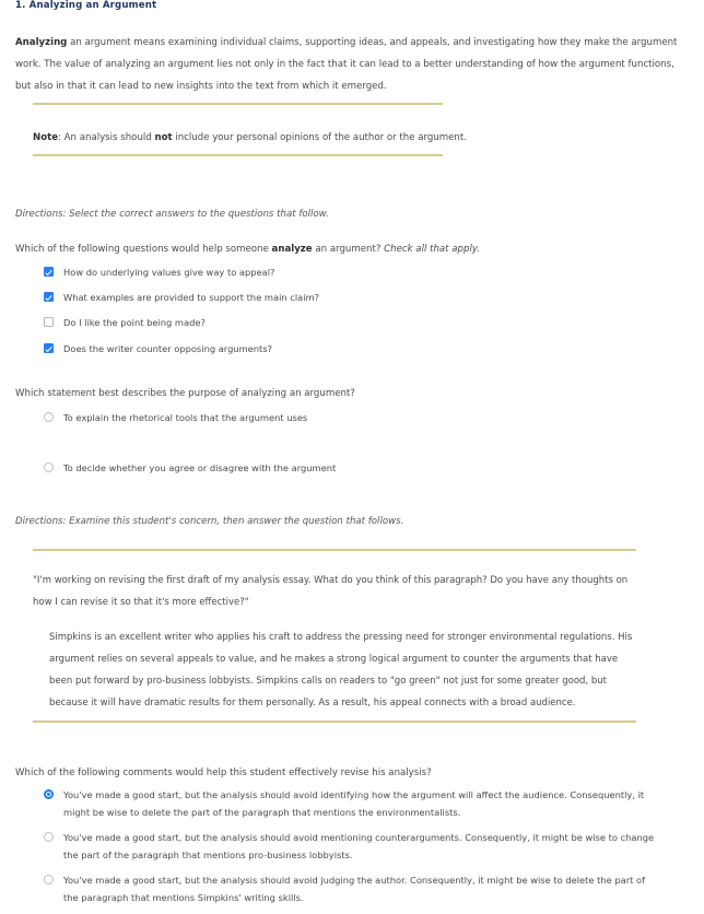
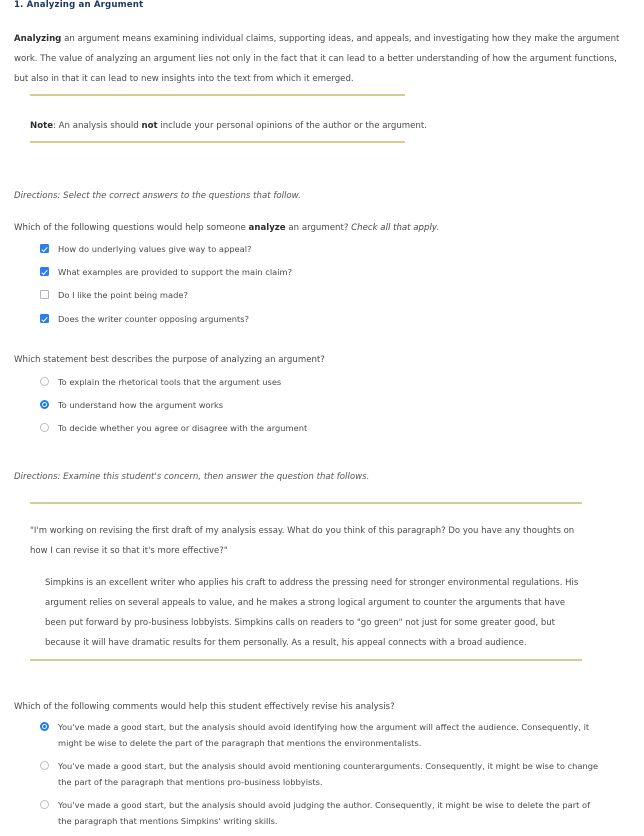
  1. Analyzing an Argument
  Analyzing an argument means examining individual claims, supporting ideas, and appeals, and investigating how they make the argument work. The value of analyzing an argument lies not only in the fact that it can lead to a better understanding of how the argument functions, but also in that it can lead to new insights into the text from which it emerged.
  Note: An analysis should not include your personal opinions of the author or the argument.
  Directions: Select the correct answers to the questions that follow.
  Which of the following questions would help someone analyze an argument? Check all that apply.
  How do underlying values give way to appeal?
  What examples are provided to support the main claim?
  Do I like the point being made?
  Does the writer counter opposing arguments?
  Which statement best describes the purpose of analyzing an argument?
  To explain the rhetorical tools that the argument uses
+ To understand how the argument works
  To decide whether you agree or disagree with the argument
  Directions: Examine this student's concern, then answer the question that follows.
  "I'm working on revising the first draft of my analysis essay. What do you think of this paragraph? Do you have any thoughts on how I can revise it so that it's more effective?"
  Simpkins is an excellent writer who applies his craft to address the pressing need for stronger environmental regulations. His argument relies on several appeals to value, and he makes a strong logical argument to counter the arguments that have been put forward by pro-business lobbyists. Simpkins calls on readers to "go green" not just for some greater good, but because it will have dramatic results for them personally. As a result, his appeal connects with a broad audience.
  Which of the following comments would help this student effectively revise his analysis?
  You've made a good start, but the analysis should avoid identifying how the argument will affect the audience. Consequently, it might be wise to delete the part of the paragraph that mentions the environmentalists.
  You've made a good start, but the analysis should avoid mentioning counterarguments. Consequently, it might be wise to change the part of the paragraph that mentions pro-business lobbyists.
  You've made a good start, but the analysis should avoid judging the author. Consequently, it might be wise to delete the part of the paragraph that mentions Simpkins' writing skills.
